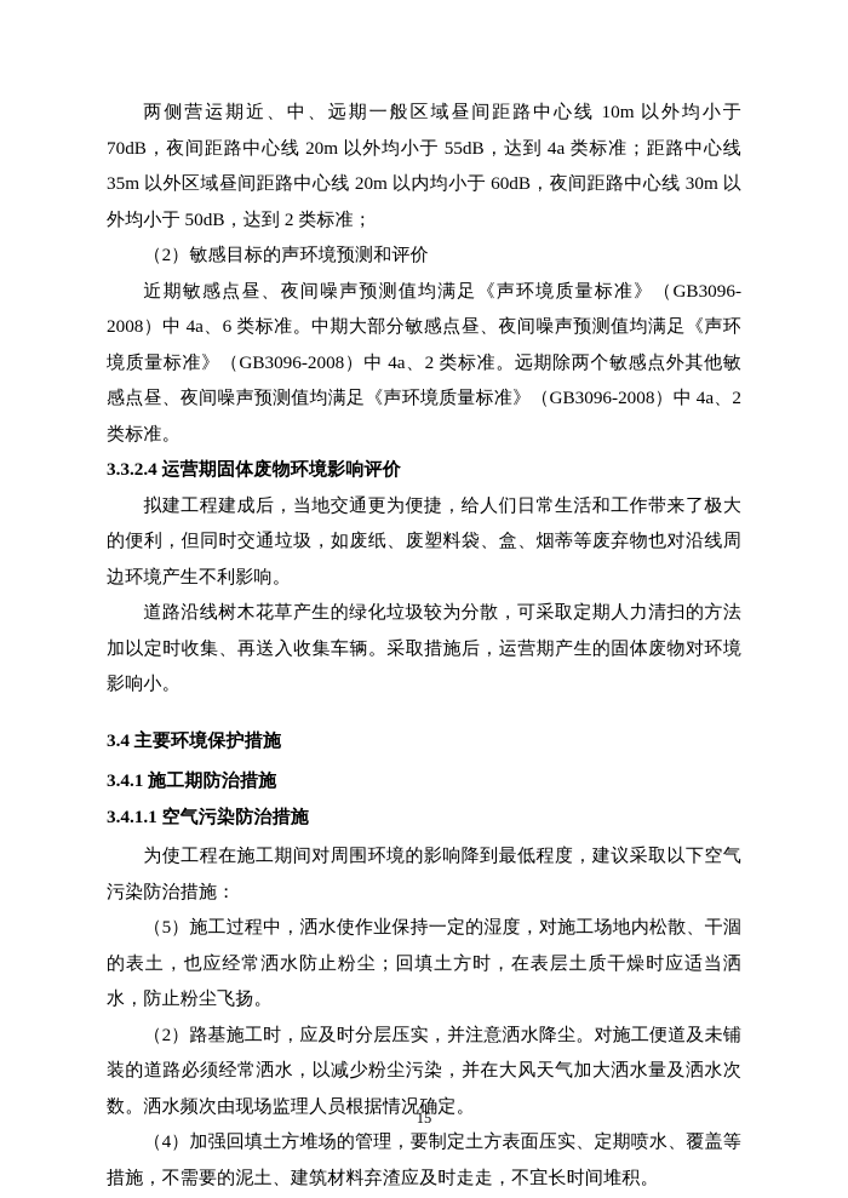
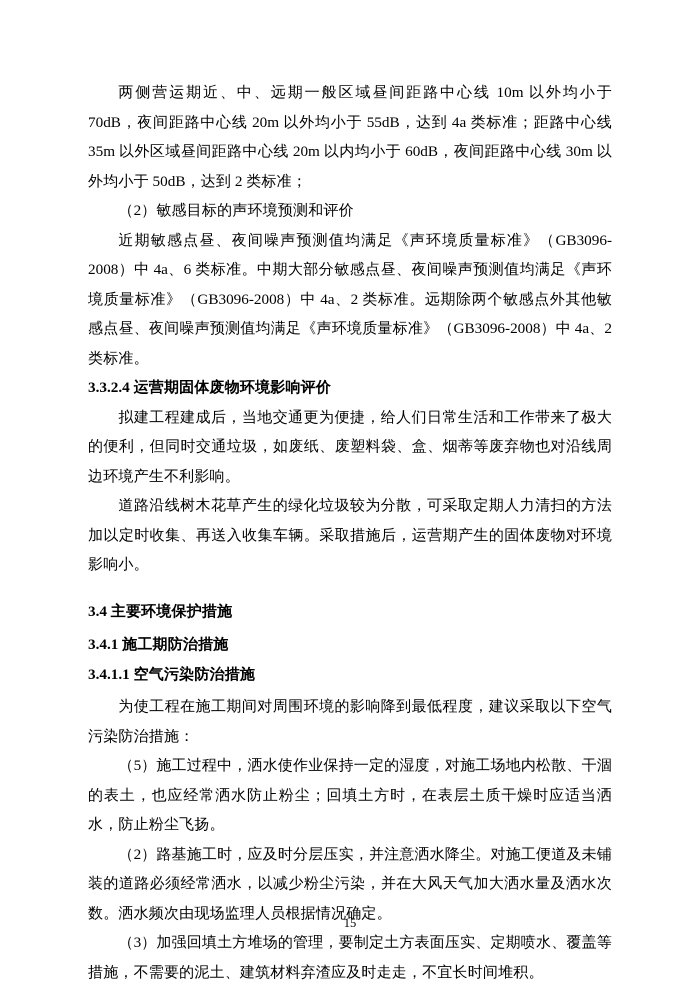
  两侧营运期近、中、远期一般区域昼间距路中心线 10m 以外均小于 70dB，夜间距路中心线 20m 以外均小于 55dB，达到 4a 类标准；距路中心线 35m 以外区域昼间距路中心线 20m 以内均小于 60dB，夜间距路中心线 30m 以外均小于 50dB，达到 2 类标准；
  （2）敏感目标的声环境预测和评价
  近期敏感点昼、夜间噪声预测值均满足《声环境质量标准》（GB3096-2008）中 4a、6 类标准。中期大部分敏感点昼、夜间噪声预测值均满足《声环境质量标准》（GB3096-2008）中 4a、2 类标准。远期除两个敏感点外其他敏感点昼、夜间噪声预测值均满足《声环境质量标准》（GB3096-2008）中 4a、2 类标准。
  3.3.2.4 运营期固体废物环境影响评价
  拟建工程建成后，当地交通更为便捷，给人们日常生活和工作带来了极大的便利，但同时交通垃圾，如废纸、废塑料袋、盒、烟蒂等废弃物也对沿线周边环境产生不利影响。
  道路沿线树木花草产生的绿化垃圾较为分散，可采取定期人力清扫的方法加以定时收集、再送入收集车辆。采取措施后，运营期产生的固体废物对环境影响小。
  3.4 主要环境保护措施
  3.4.1 施工期防治措施
  3.4.1.1 空气污染防治措施
  为使工程在施工期间对周围环境的影响降到最低程度，建议采取以下空气污染防治措施：
  （5）施工过程中，洒水使作业保持一定的湿度，对施工场地内松散、干涸 的表土，也应经常洒水防止粉尘；回填土方时，在表层土质干燥时应适当洒水，防止粉尘飞扬。
  （2）路基施工时，应及时分层压实，并注意洒水降尘。对施工便道及未铺装的道路必须经常洒水，以减少粉尘污染，并在大风天气加大洒水量及洒水次数。洒水频次由现场监理人员根据情况确定。
- （4）加强回填土方堆场的管理，要制定土方表面压实、定期喷水、覆盖等 措施，不需要的泥土、建筑材料弃渣应及时走走，不宜长时间堆积。
+ （3）加强回填土方堆场的管理，要制定土方表面压实、定期喷水、覆盖等 措施，不需要的泥土、建筑材料弃渣应及时走走，不宜长时间堆积。
  15
